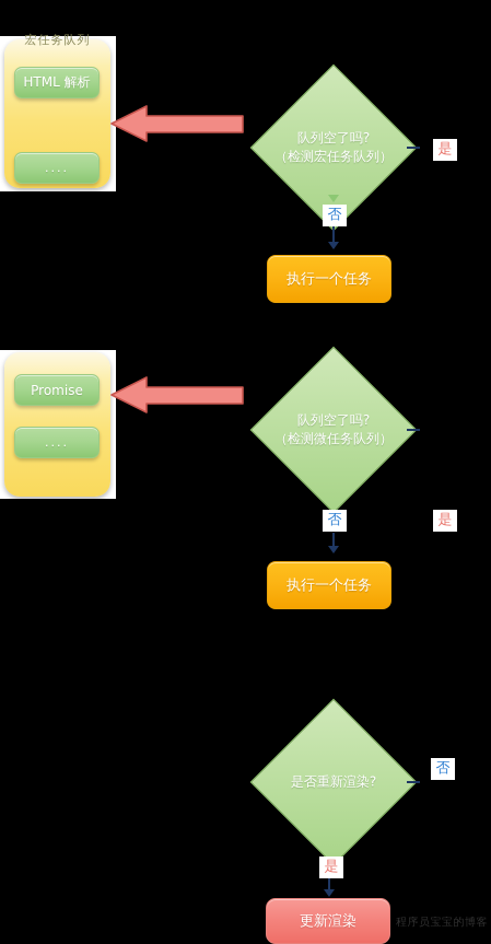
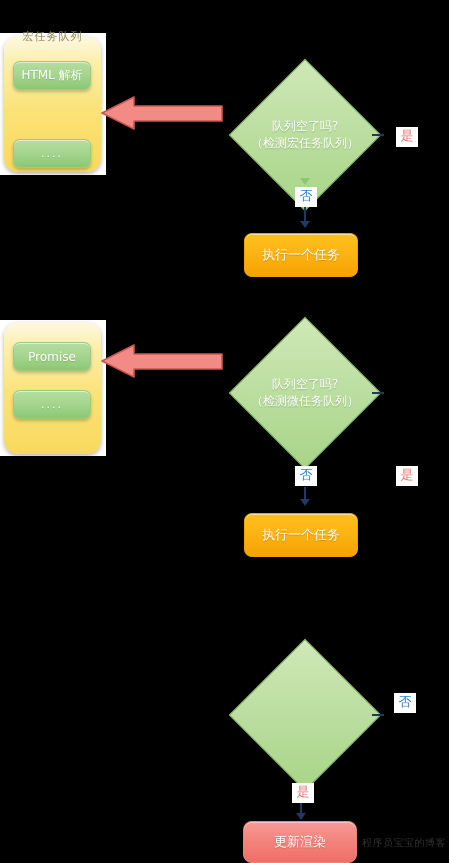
  宏任务队列
  HTML 解析
  ....
  队列空了吗?
  （检测宏任务队列）
  是
  否
  执行一个任务
  Promise
  ....
  队列空了吗?
  （检测微任务队列）
  是
  否
  执行一个任务
- 是否重新渲染?
  否
  是
  更新渲染
  程序员宝宝的博客
